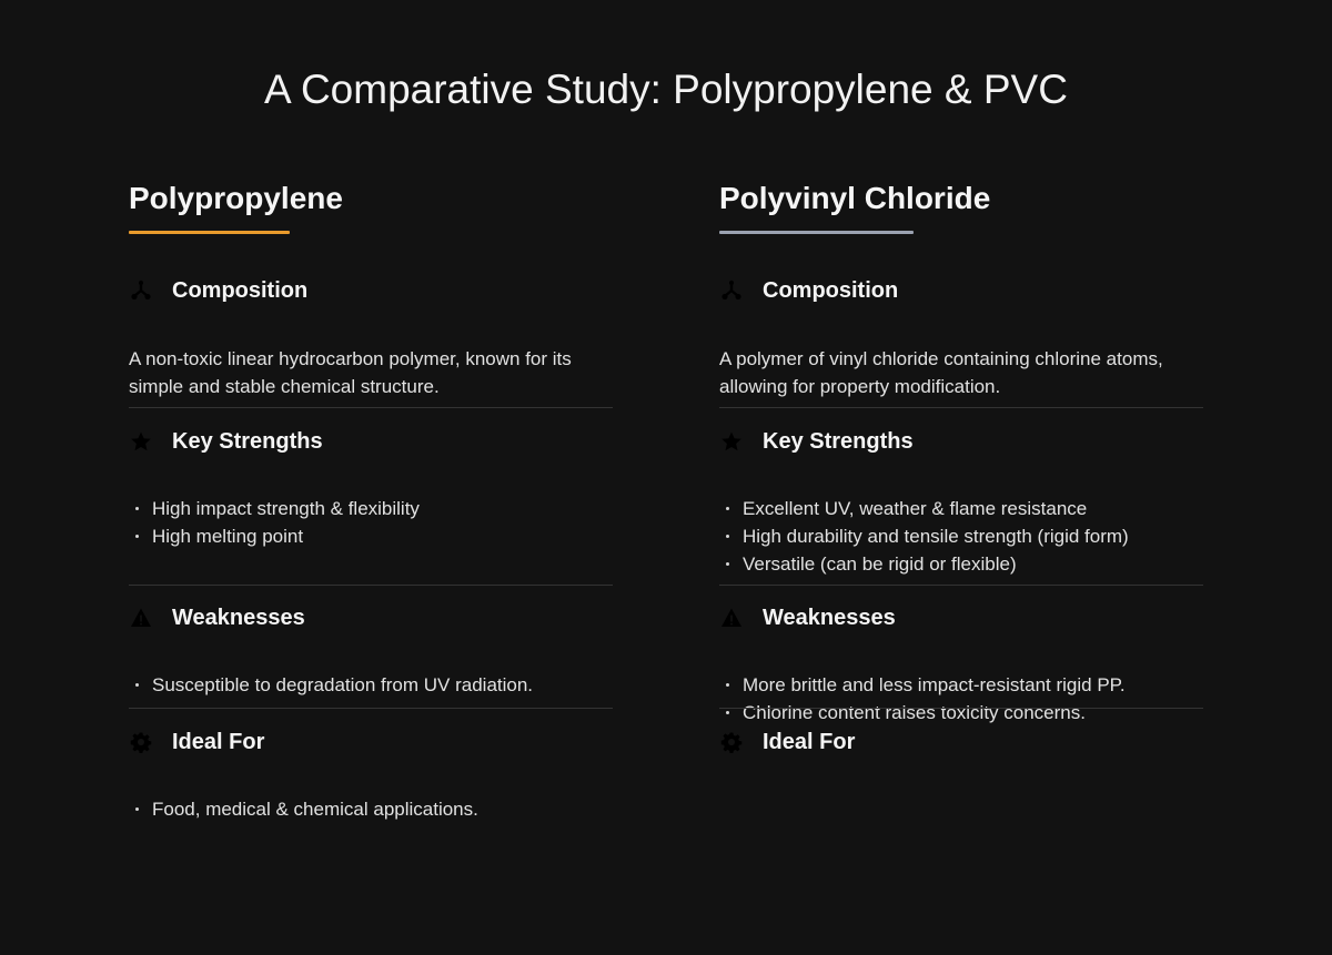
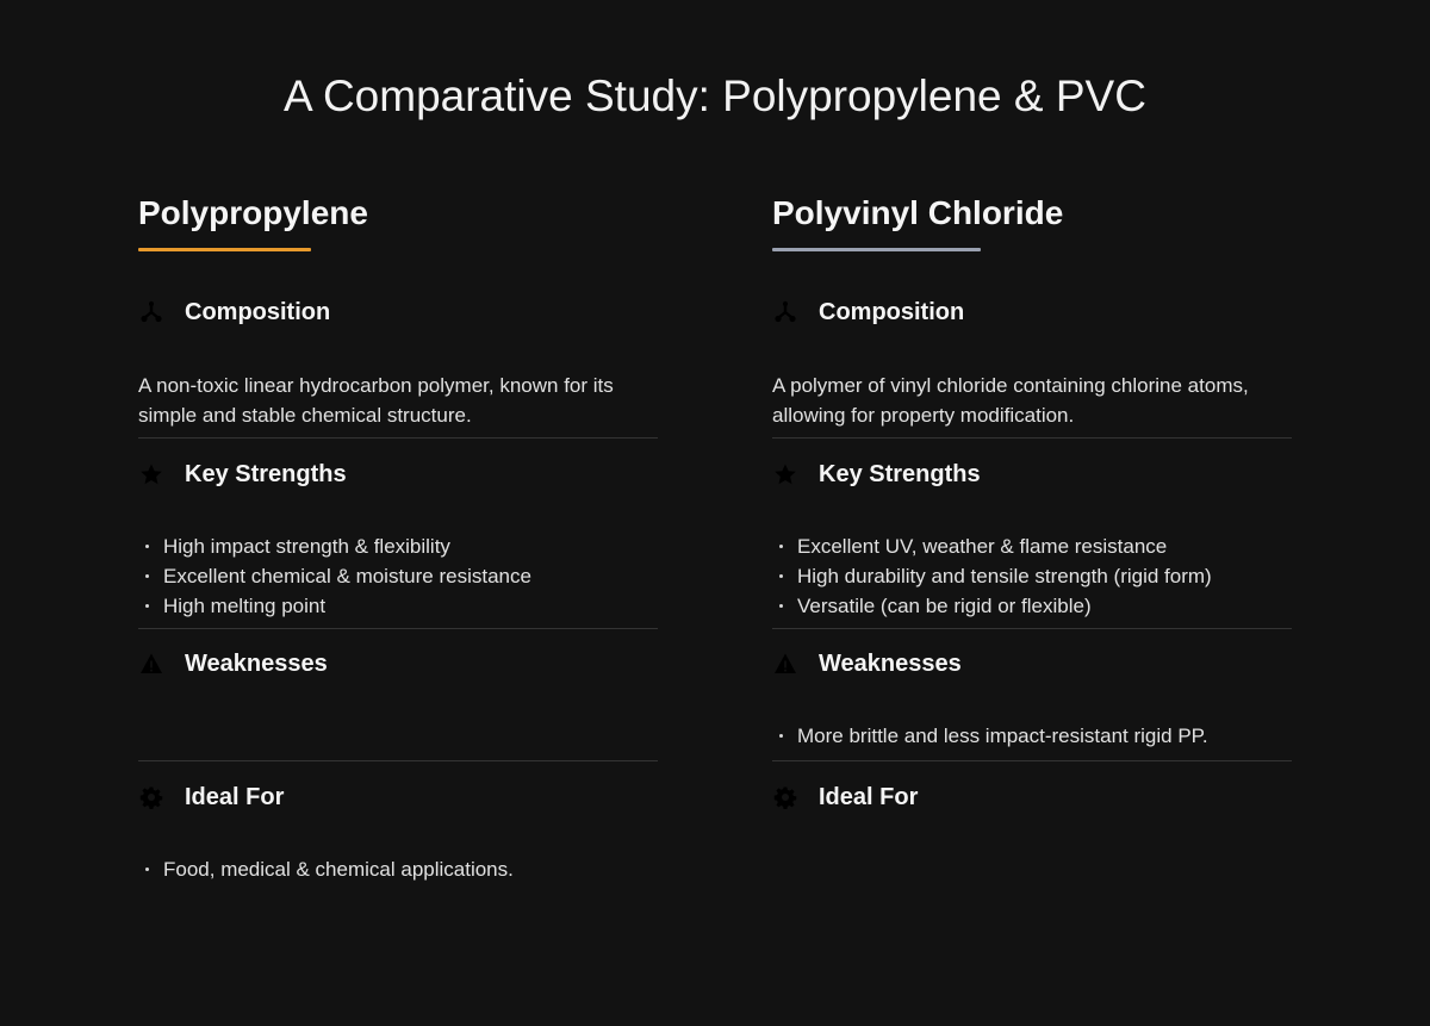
  A Comparative Study: Polypropylene & PVC
  Polypropylene
  Composition
  A non-toxic linear hydrocarbon polymer, known for its simple and stable chemical structure.
  Key Strengths
  High impact strength & flexibility
+ Excellent chemical & moisture resistance
  High melting point
  Weaknesses
- Susceptible to degradation from UV radiation.
  Ideal For
  Food, medical & chemical applications.
  Polyvinyl Chloride
  Composition
  A polymer of vinyl chloride containing chlorine atoms, allowing for property modification.
  Key Strengths
  Excellent UV, weather & flame resistance
  High durability and tensile strength (rigid form)
  Versatile (can be rigid or flexible)
  Weaknesses
  More brittle and less impact-resistant rigid PP.
- Chlorine content raises toxicity concerns.
  Ideal For
